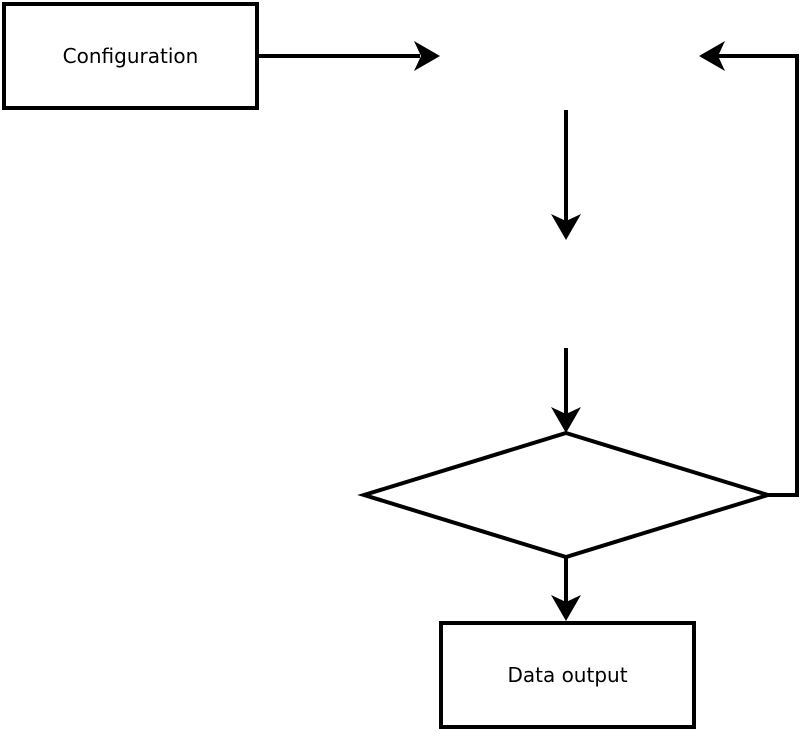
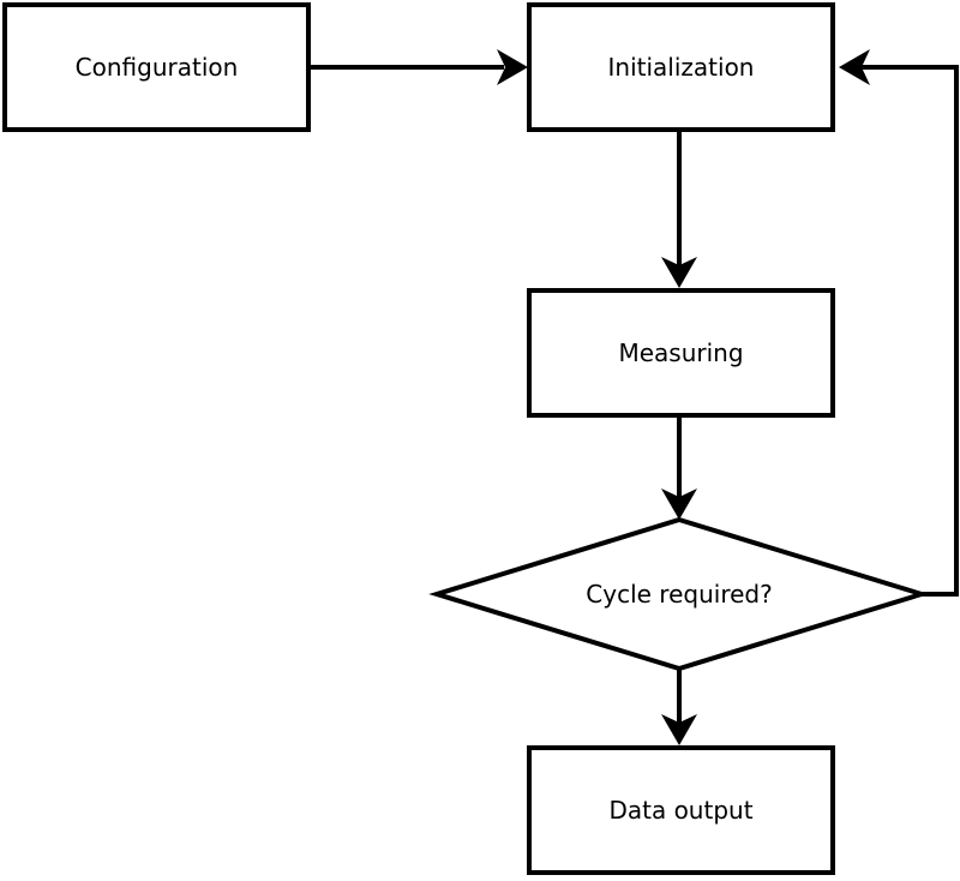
  Configuration
+ Initialization
+ Measuring
+ Cycle required?
  Data output
